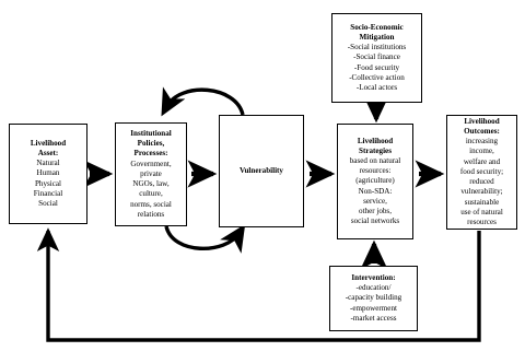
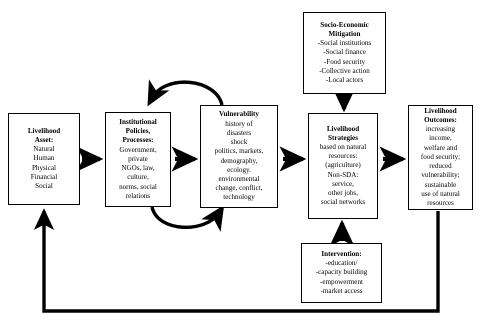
  Asset:
  Natural
  Human
  Physical
  Financial
  Social
  Institutional
  Processes:
  Government,
  private
  NGOs, law,
  culture,
  norms, social
  relations
  Vulnerability
+ history of
+ disasters
+ shock
+ politics, markets,
+ demography,
+ ecology.
+ environmental
+ change, conflict,
+ technology
  Socio-Economic
  Mitigation
  -Social institutions
  -Social finance
  -Collective action
  -Local actors
  Livelihood
  Strategies
  based on natural
  resources:
  (agriculture)
  Non-SDA:
  service,
  other jobs,
  social networks
  Intervention:
  -education/
  -capacity building
  -empowerment
  -market access
  Livelihood
  Outcomes:
  income,
  welfare and
  food security;
  reduced
  vulnerability;
  sustainable
  use of natural
  resources
